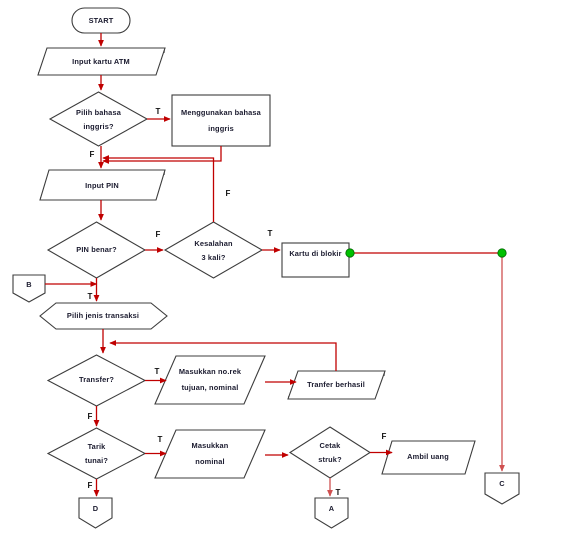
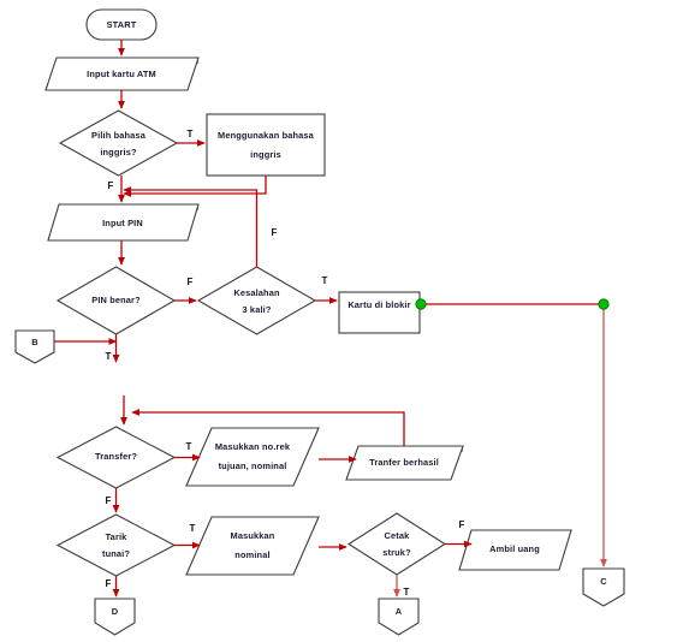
  START
  Input kartu ATM
  Pilih bahasa
  inggris?
  Menggunakan bahasa
  inggris
  Input PIN
  PIN benar?
  Kesalahan
  3 kali?
  Kartu di blokir
  B
- Pilih jenis transaksi
  Transfer?
  Masukkan no.rek
  tujuan, nominal
  Tranfer berhasil
  Tarik
  tunai?
  Masukkan
  nominal
  Cetak
  struk?
  Ambil uang
  D
  A
  C
  T
  F
  F
  F
  T
  T
  T
  F
  T
  F
  F
  T
